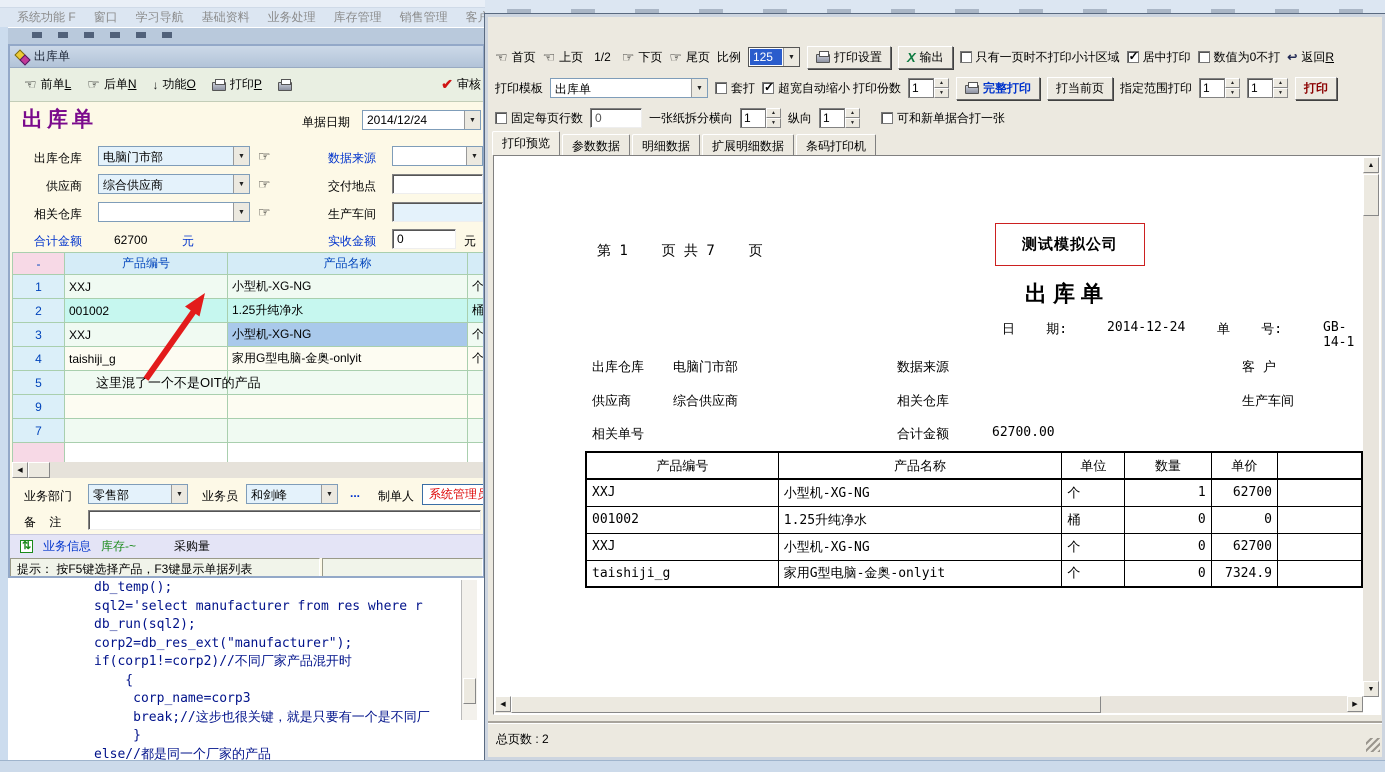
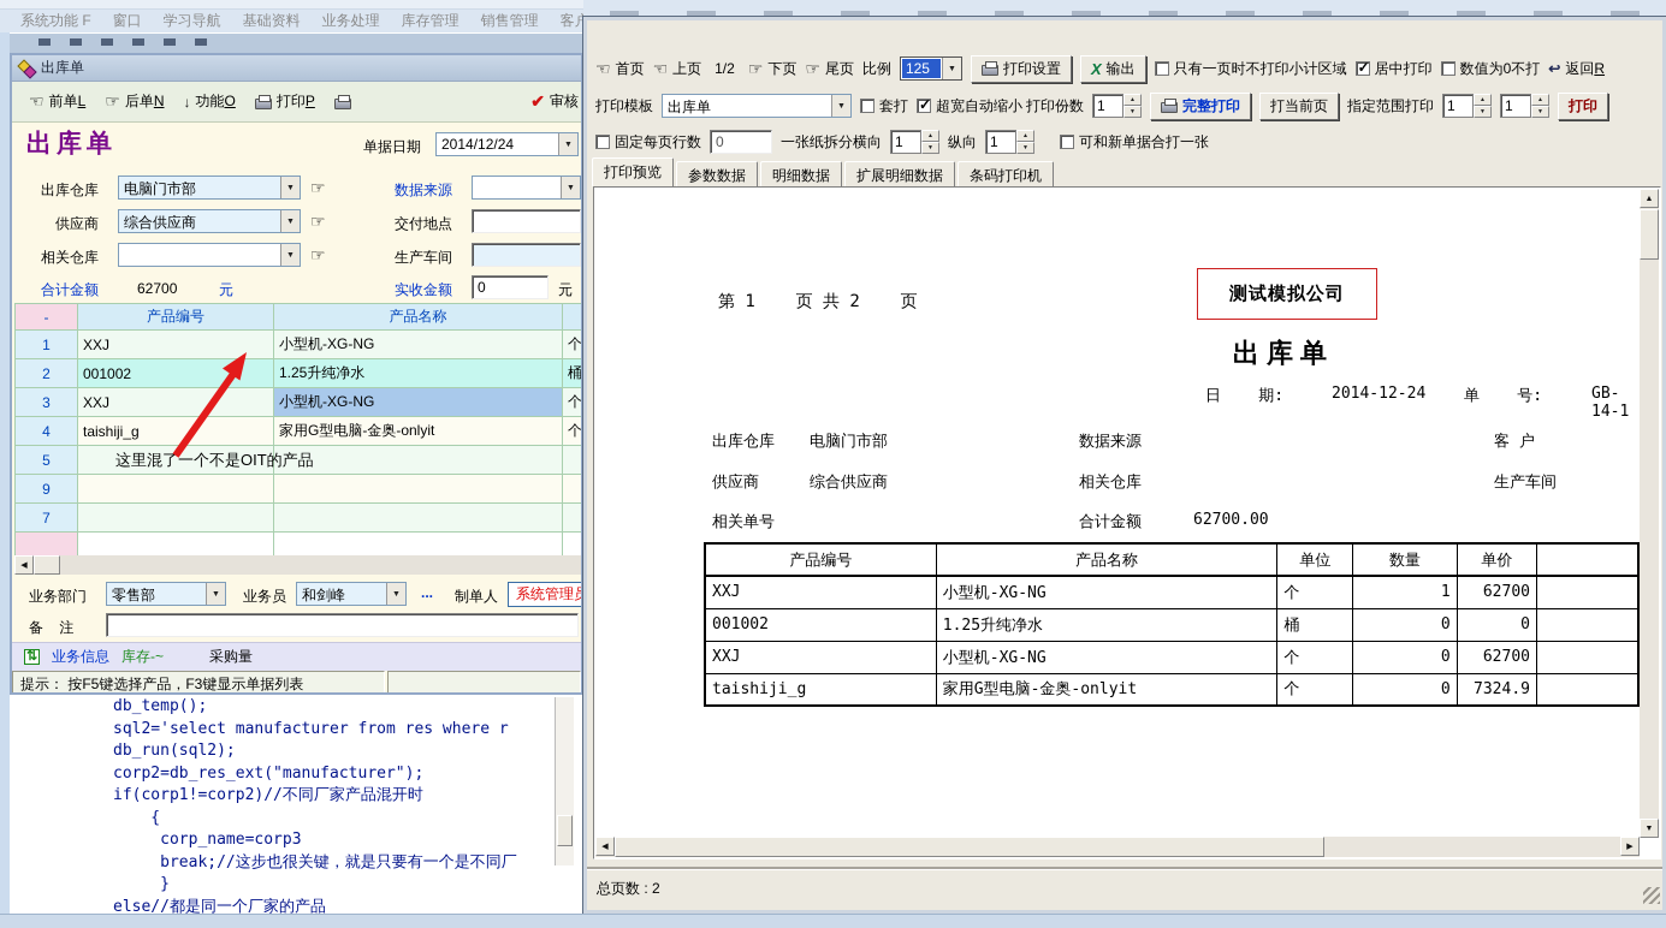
  系统功能 F
  窗口
  学习导航
  基础资料
  业务处理
  库存管理
  销售管理
  出库单
  前单L
  后单N
  功能O
  打印P
  审核
  出库单
  单据日期
  2014/12/24
  出库仓库
  电脑门市部
  数据来源
  供应商
  综合供应商
  交付地点
  相关仓库
  生产车间
  合计金额
  62700
  元
  实收金额
  0
  元
  -	产品编号	产品名称
  1	XXJ	小型机-XG-NG	个
  2	001002	1.25升纯净水	桶
  3	XXJ	小型机-XG-NG	个
  4	taishiji_g	家用G型电脑-金奥-onlyit	个
  5
  9
  7
  这里混了一个不是OIT的产品
  业务部门
  零售部
  业务员
  和剑峰
  ...
  制单人
  系统管理
  备 注
  业务信息
  库存-~
  采购量
  提示： 按F5键选择产品，F3键显示单据列表
  db_temp(); sql2='select manufacturer from res where r db_run(sql2); corp2=db_res_ext("manufacturer"); if(corp1!=corp2)//不同厂家产品混开时 { corp_name=corp3 break;//这步也很关键，就是只要有一个是不同厂 } else//都是同一个厂家的产品
  首页
  上页
  1/2
  下页
  尾页
  比例
  125
  打印设置
  输出
  只有一页时不打印小计区域
  居中打印
  数值为0不打
  返回R
  打印模板
  出库单
  套打
  超宽自动缩小
  打印份数
  1
  完整打印
  打当前页
  指定范围打印
  1
  1
  打印
  固定每页行数
  0
  一张纸拆分横向
  1
  纵向
  1
  可和新单据合打一张
  打印预览
  参数数据
  明细数据
  扩展明细数据
  条码打印机
- 第 1 页 共 7 页
+ 第 1 页 共 2 页
  测试模拟公司
  出库单
  日 期:
  2014-12-24
  单 号:
  GB-14-1
  出库仓库
  电脑门市部
  数据来源
  客 户
  供应商
  综合供应商
  相关仓库
  生产车间
  相关单号
  合计金额
  62700.00
  产品编号	产品名称	单位	数量	单价
  XXJ	小型机-XG-NG	个	1	62700
  001002	1.25升纯净水	桶	0	0
  XXJ	小型机-XG-NG	个	0	62700
  taishiji_g	家用G型电脑-金奥-onlyit	个	0	7324.9
  总页数 : 2
